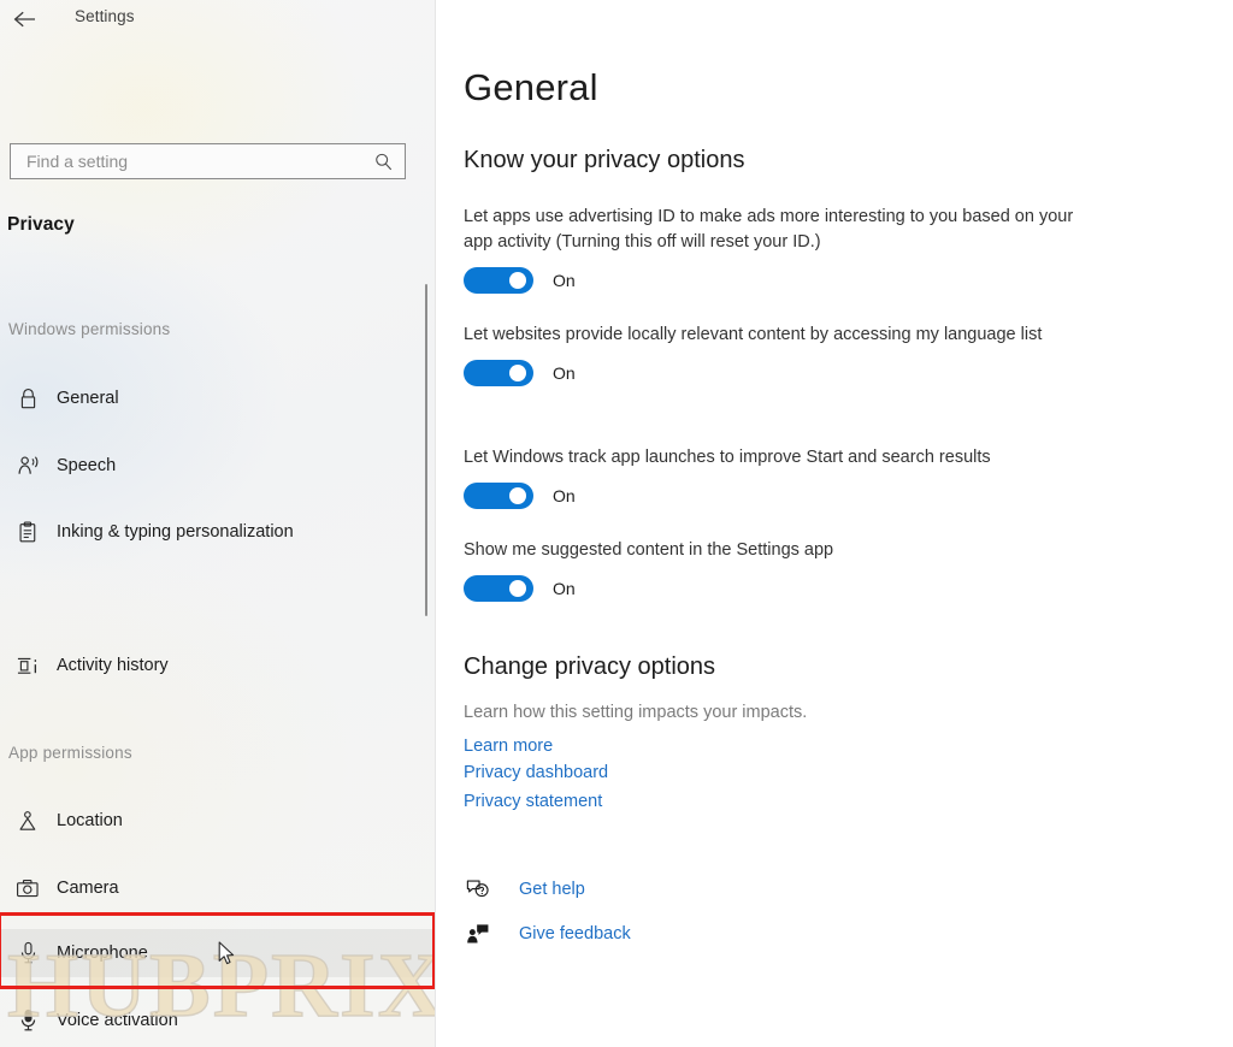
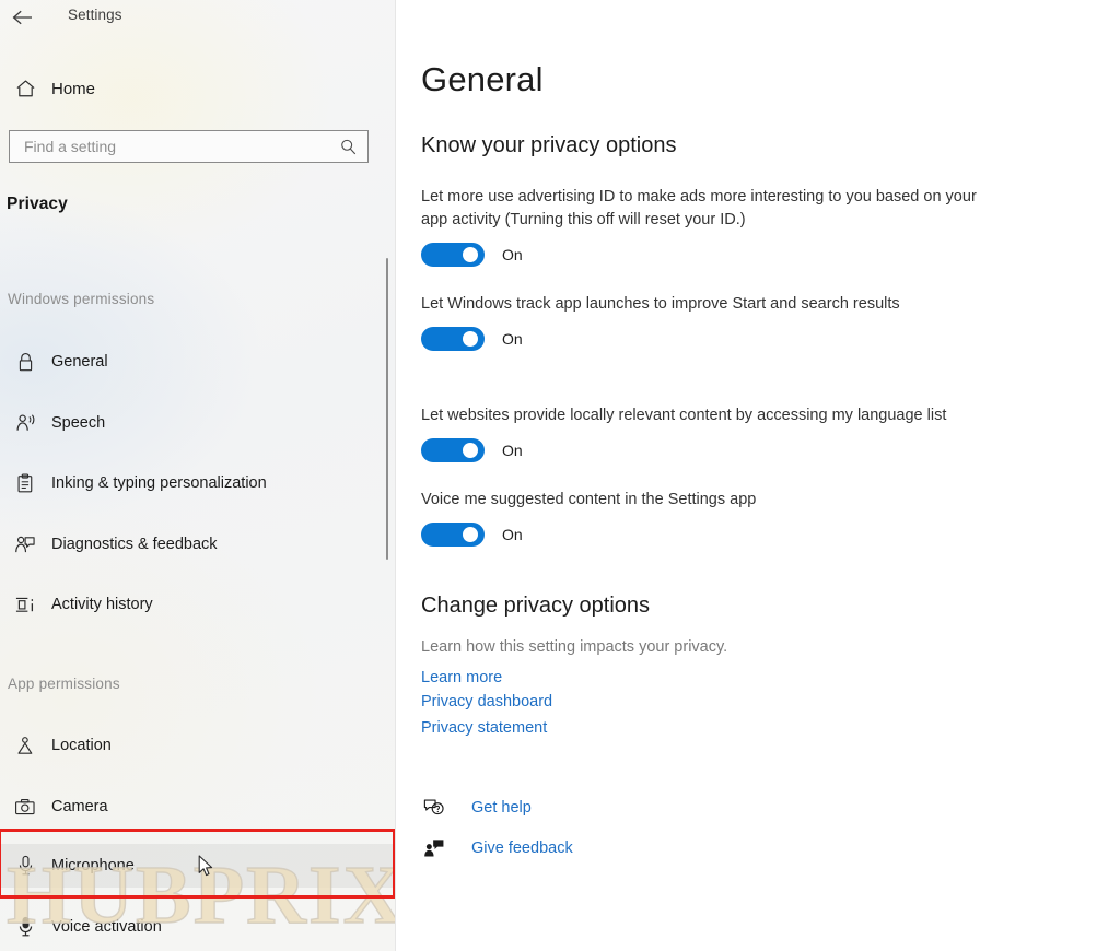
  Settings
+ Home
  Find a setting
  Privacy
  Windows permissions
  General
  Speech
  Inking & typing personalization
+ Diagnostics & feedback
  Activity history
  App permissions
  Location
  Camera
  Microphone
  Voice activation
  HUBPRIX
  General
  Know your privacy options
- Let apps use advertising ID to make ads more interesting to you based on your app activity (Turning this off will reset your ID.)
+ Let more use advertising ID to make ads more interesting to you based on your app activity (Turning this off will reset your ID.)
  On
- Let websites provide locally relevant content by accessing my language list
+ Let Windows track app launches to improve Start and search results
  On
- Let Windows track app launches to improve Start and search results
+ Let websites provide locally relevant content by accessing my language list
  On
- Show me suggested content in the Settings app
+ Voice me suggested content in the Settings app
  On
  Change privacy options
- Learn how this setting impacts your impacts.
+ Learn how this setting impacts your privacy.
  Learn more
  Privacy dashboard
  Privacy statement
  Get help
  Give feedback
